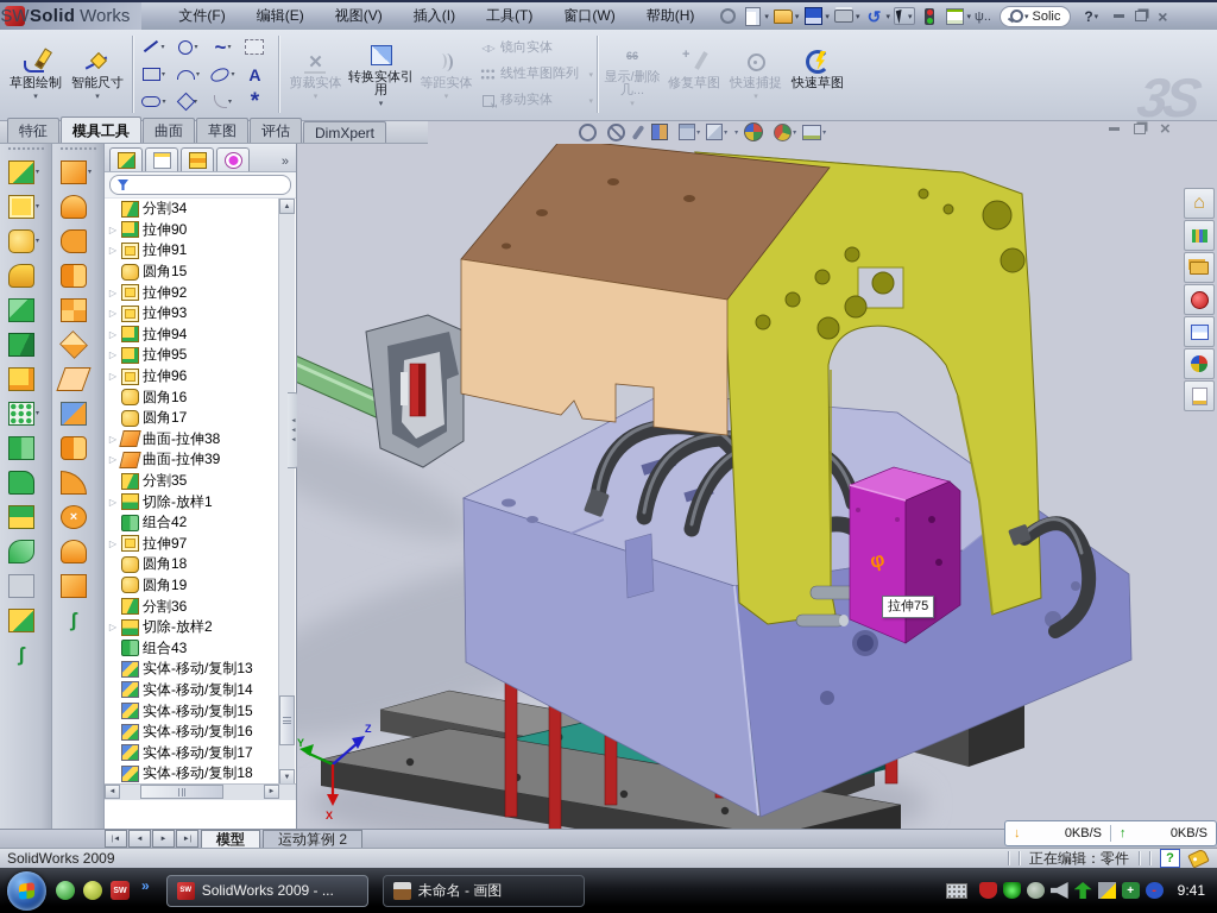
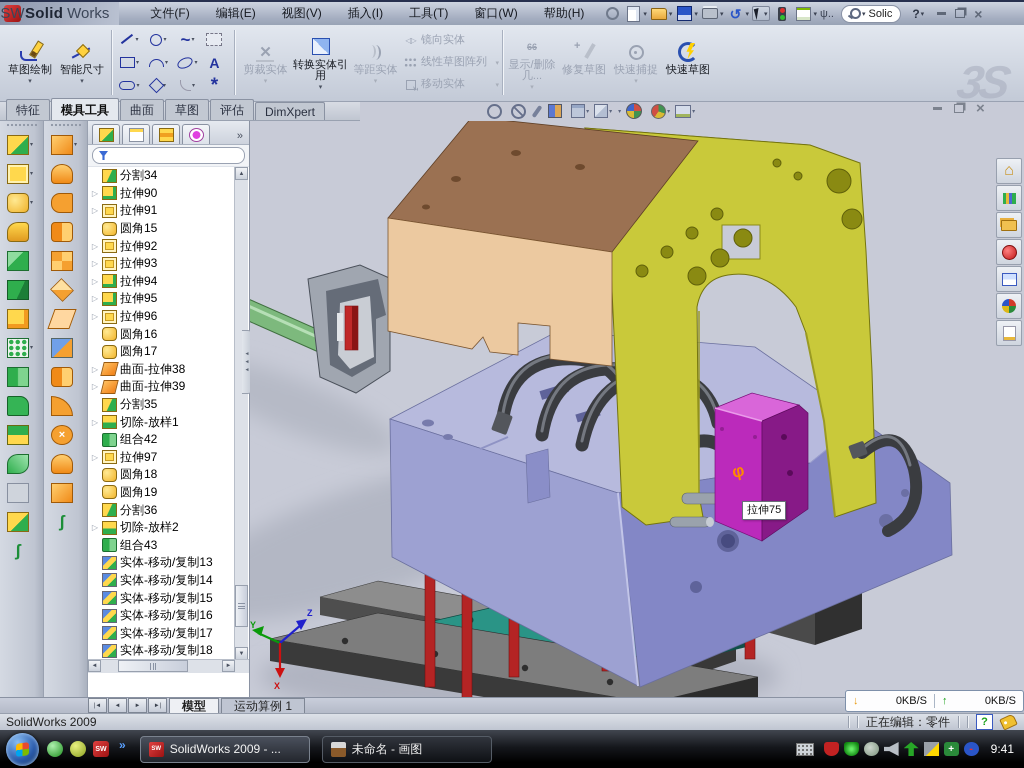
  SW
  Solid
  Works
  文件(F)
  编辑(E)
  视图(V)
  插入(I)
  工具(T)
  窗口(W)
  帮助(H)
  ↺
  ψ..
  Solic
  ?
  ×
  草图绘制
  智能尺寸
  剪裁实体
  转换实体引用
  等距实体
  镜向实体
  线性草图阵列
  移动实体
  显示/删除几...
  修复草图
  快速捕捉
  快速草图
  特征
  模具工具
  曲面
  草图
  评估
  DimXpert
  ×
  »
  分割34
  ▷
  拉伸90
  ▷
  拉伸91
  圆角15
  ▷
  拉伸92
  ▷
  拉伸93
  ▷
  拉伸94
  ▷
  拉伸95
  ▷
  拉伸96
  圆角16
  圆角17
  ▷
  曲面-拉伸38
  ▷
  曲面-拉伸39
  分割35
  ▷
  切除-放样1
  组合42
  ▷
  拉伸97
  圆角18
  圆角19
  分割36
  ▷
  切除-放样2
  组合43
  实体-移动/复制13
  实体-移动/复制14
  实体-移动/复制15
  实体-移动/复制16
  实体-移动/复制17
  实体-移动/复制18
  Y
  Z
  X
  拉伸75
  ↓
  0KB/S
  ↑
  0KB/S
  模型
- 运动算例 2
+ 运动算例 1
  SolidWorks 2009
  正在编辑：零件
  ?
  »
  SolidWorks 2009 - ...
  未命名 - 画图
  +
  -
  9:41
